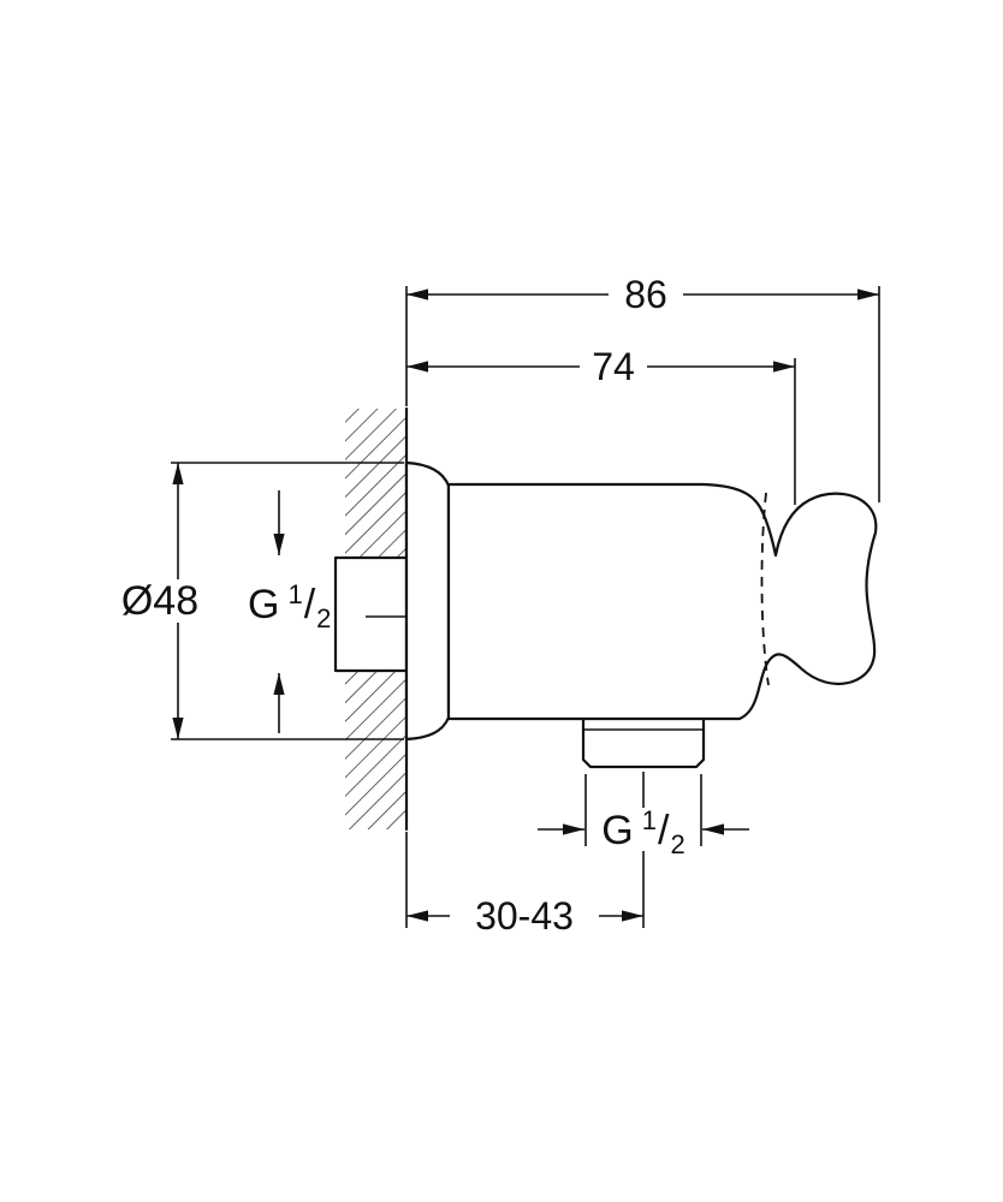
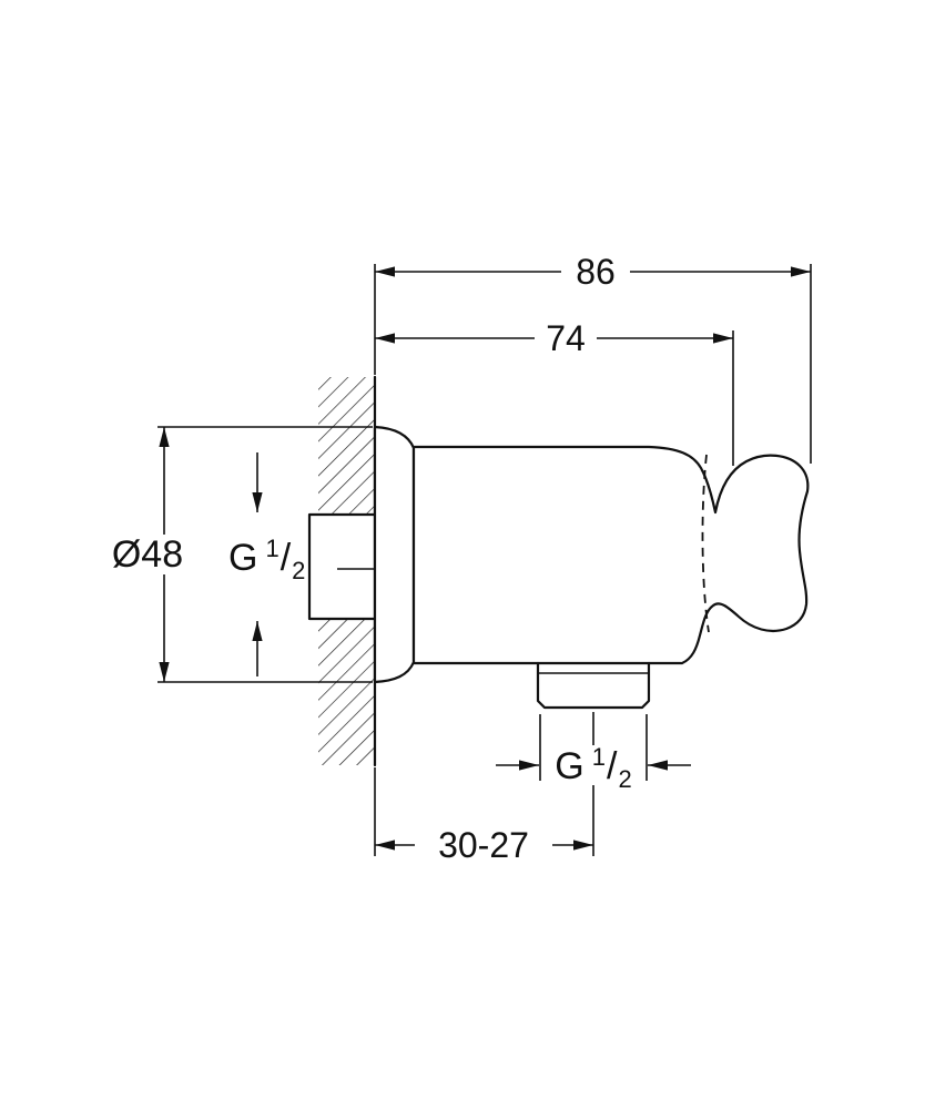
  86
  74
  Ø48
  G 1/2
- 30-43
+ 30-27
  G 1/2
